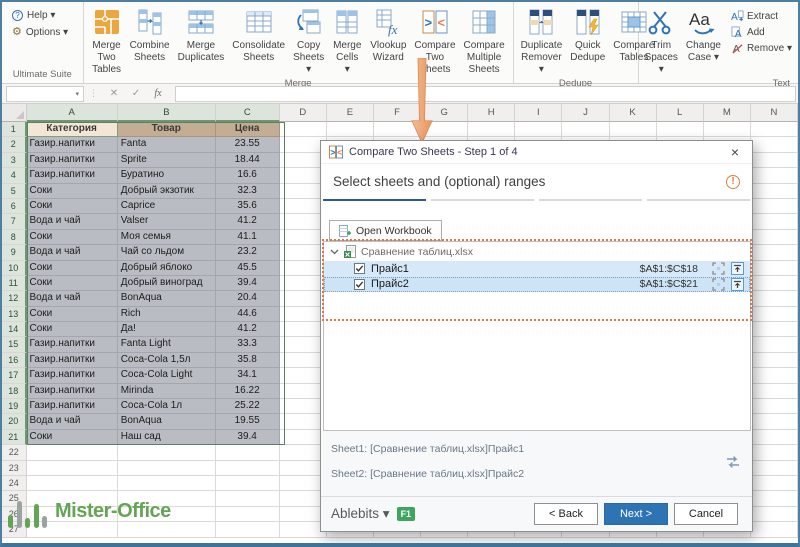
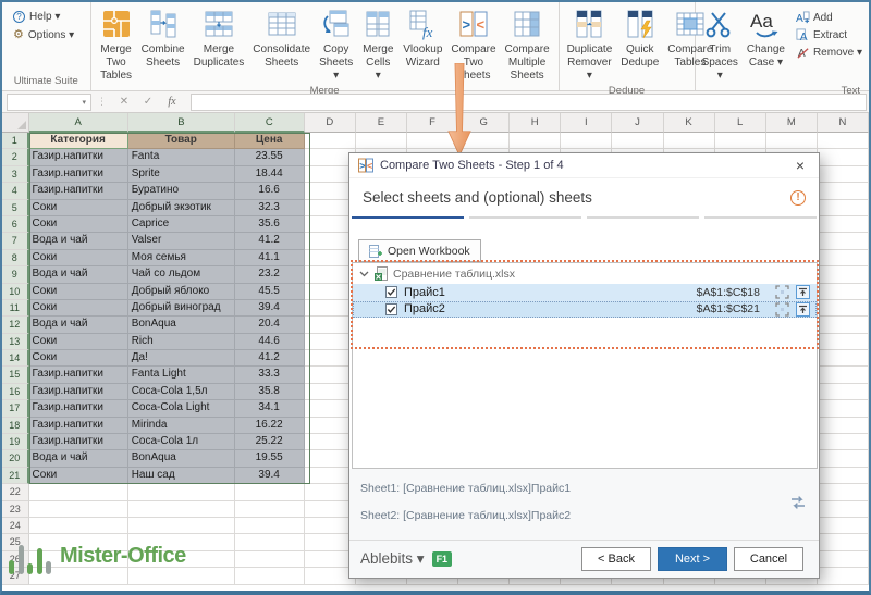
  ?
  Help ▾
  ⚙
  Options ▾
  Ultimate Suite
  Merge
  Two Tables
  Combine
  Sheets
  Merge
  Duplicates
  Consolidate
  Sheets
  Copy
  Sheets ▾
  Merge
  Cells ▾
  fx
  Vlookup
  Wizard
  >
  <
  Compare
  Two heets
  Compare
  Multiple Sheets
  Merge
  Duplicate
  Remover ▾
  Quick
  Dedupe
  Compare
  Tables
  Dedupe
  Trim
  Spaces ▾
  Aa
  Change
  Case ▾
  A
- Extract
+ Add
  A
- Add
+ Extract
  Remove ▾
  Text
  ⋮
  ✕
  ✓
  fx
  A
  B
  C
  D
  E
  F
  G
  H
  I
  J
  K
  L
  M
  N
  1
  Категория
  Товар
  Цена
  2
  Газир.напитки
  Fanta
  23.55
  3
  Газир.напитки
  Sprite
  18.44
  4
  Газир.напитки
  Буратино
  16.6
  5
  Соки
  Добрый экзотик
  32.3
  6
  Соки
  Caprice
  35.6
  7
  Вода и чай
  Valser
  41.2
  8
  Соки
  Моя семья
  41.1
  9
  Вода и чай
  Чай со льдом
  23.2
  10
  Соки
  Добрый яблоко
  45.5
  11
  Соки
  Добрый виноград
  39.4
  12
  Вода и чай
  BonAqua
  20.4
  13
  Соки
  Rich
  44.6
  14
  Соки
  Да!
  41.2
  15
  Газир.напитки
  Fanta Light
  33.3
  16
  Газир.напитки
  Coca-Cola 1,5л
  35.8
  17
  Газир.напитки
  Coca-Cola Light
  34.1
  18
  Газир.напитки
  Mirinda
  16.22
  19
  Газир.напитки
  Coca-Cola 1л
  25.22
  20
  Вода и чай
  BonAqua
  19.55
  21
  Соки
  Наш сад
  39.4
  22
  23
  24
  25
  27
  >
  <
  Compare Two Sheets - Step 1 of 4
  ×
- Select sheets and (optional) ranges
+ Select sheets and (optional) sheets
  !
  Open Workbook
  Сравнение таблиц.xlsx
  Прайс1
  $A$1:$C$18
  Прайс2
  $A$1:$C$21
  Sheet1: [Сравнение таблиц.xlsx]Прайс1
  Sheet2: [Сравнение таблиц.xlsx]Прайс2
  Ablebits ▾
  F1
  < Back
  Next >
  Cancel
  Mister-Office
